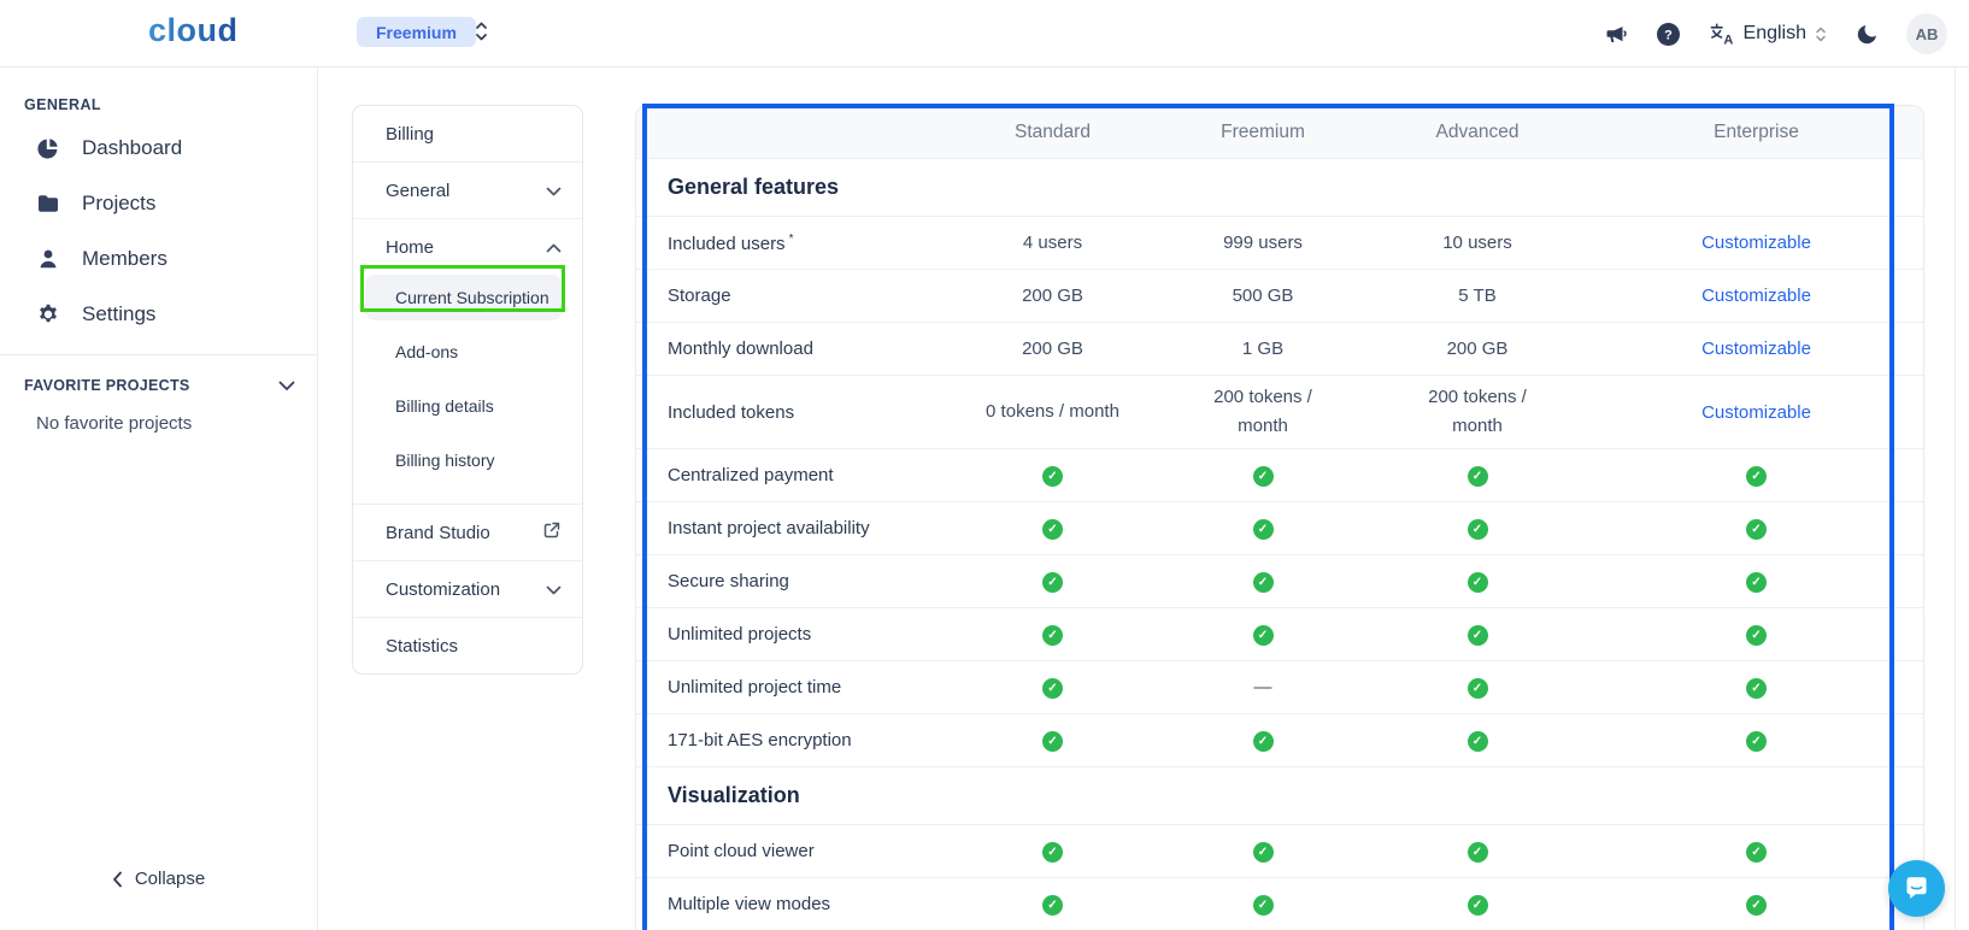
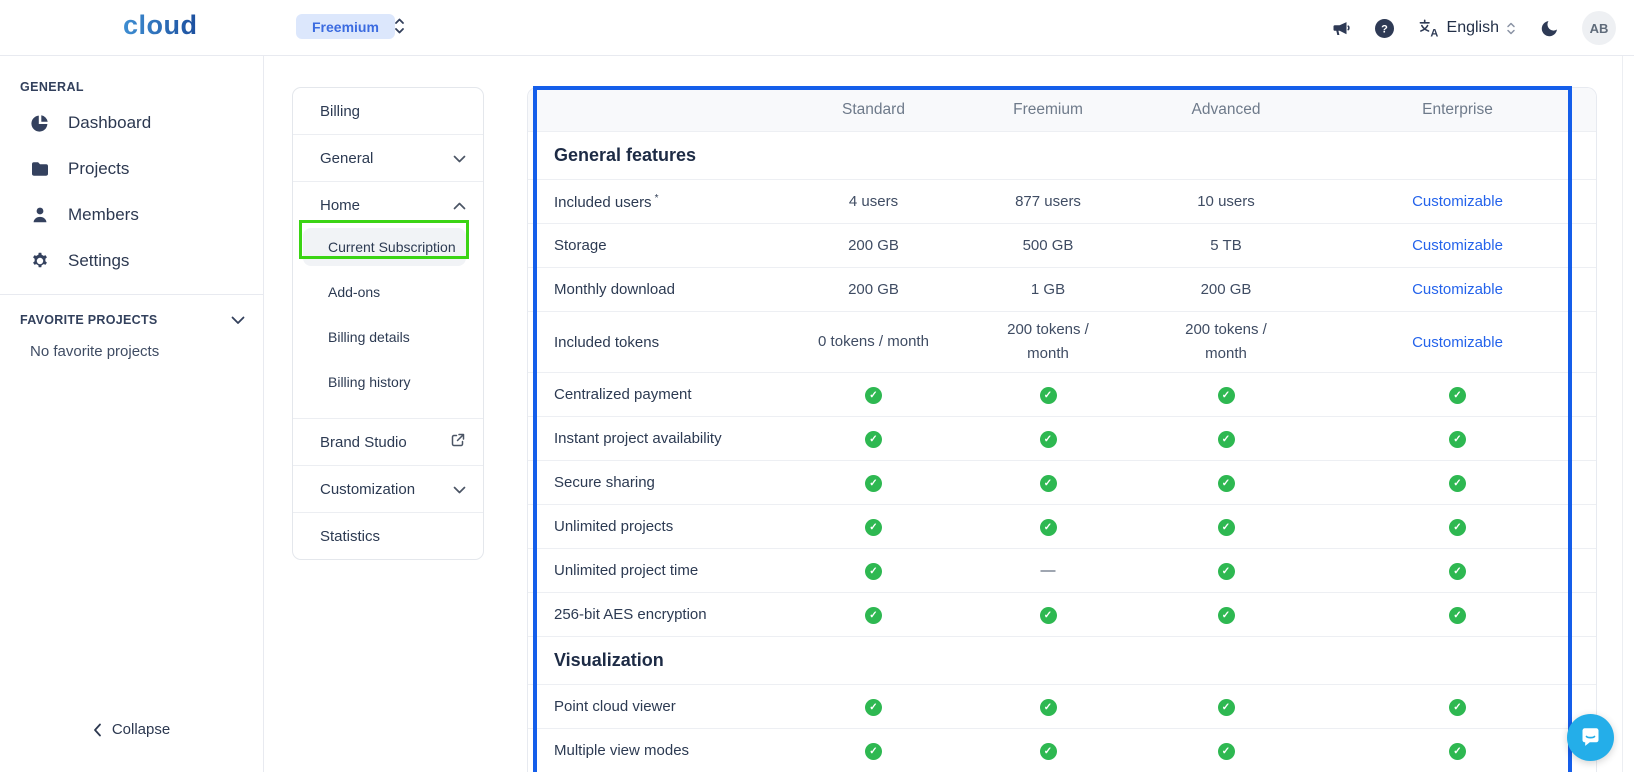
  cloud
  Freemium
  ?
  A
  English
  AB
  GENERAL
  Dashboard
  Projects
  Members
  Settings
  FAVORITE PROJECTS
  No favorite projects
  Collapse
  Billing
  General
  Home
  Current Subscription
  Add-ons
  Billing details
  Billing history
  Brand Studio
  Customization
  Statistics
  Standard
  Freemium
  Advanced
  Enterprise
  General features
  Included users *
  4 users
- 999 users
+ 877 users
  10 users
  Customizable
  Storage
  200 GB
  500 GB
  5 TB
  Customizable
  Monthly download
  200 GB
  1 GB
  200 GB
  Customizable
  Included tokens
  0 tokens / month
  200 tokens / month
  200 tokens / month
  Customizable
  Centralized payment
  ✓
  ✓
  ✓
  ✓
  Instant project availability
  ✓
  ✓
  ✓
  ✓
  Secure sharing
  ✓
  ✓
  ✓
  ✓
  Unlimited projects
  ✓
  ✓
  ✓
  ✓
  Unlimited project time
  ✓
  —
  ✓
  ✓
- 171-bit AES encryption
+ 256-bit AES encryption
  ✓
  ✓
  ✓
  ✓
  Visualization
  Point cloud viewer
  ✓
  ✓
  ✓
  ✓
  Multiple view modes
  ✓
  ✓
  ✓
  ✓
